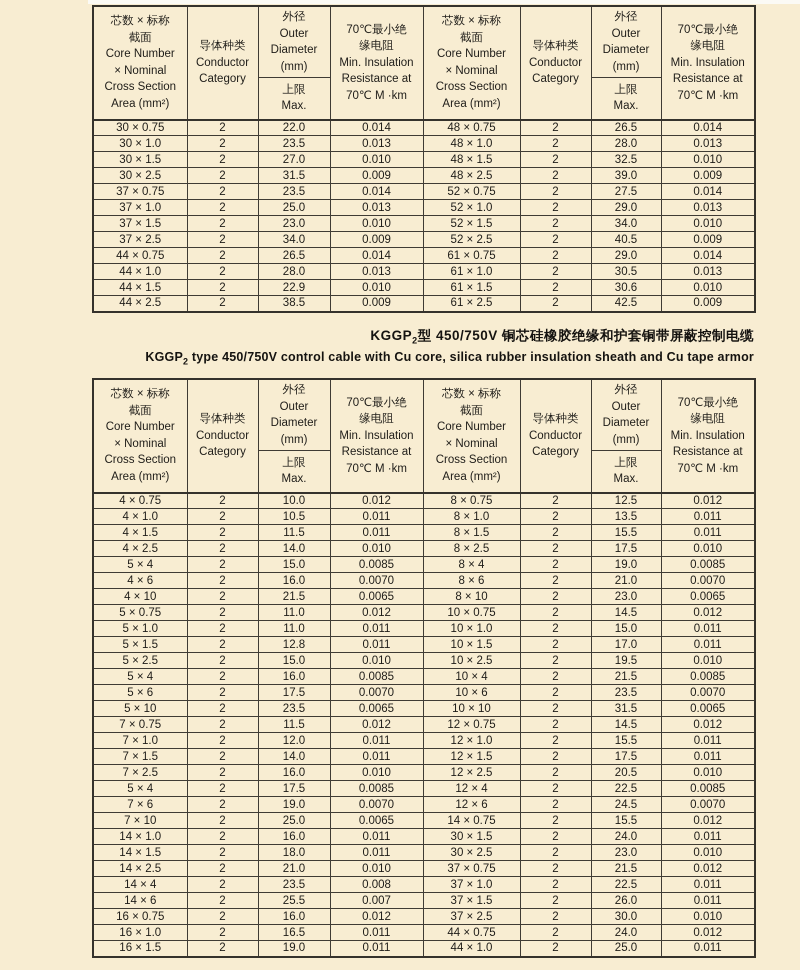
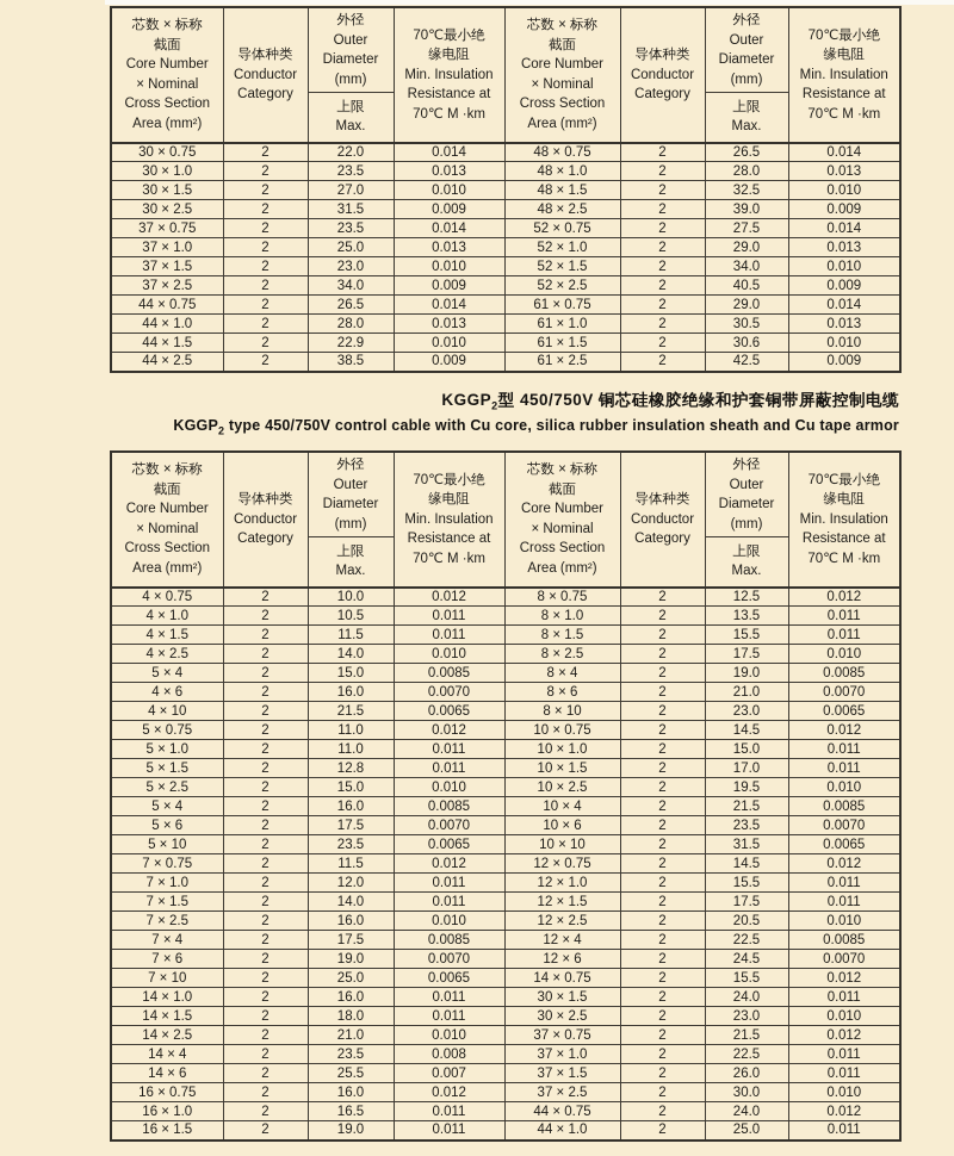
  芯数 × 标称 截面 Core Number × Nominal Cross Section Area (mm²)	导体种类 Conductor Category	外径 Outer Diameter (mm)	70℃最小绝 缘电阻 Min. Insulation Resistance at 70℃ M ·km	芯数 × 标称 截面 Core Number × Nominal Cross Section Area (mm²)	导体种类 Conductor Category	外径 Outer Diameter (mm)	70℃最小绝 缘电阻 Min. Insulation Resistance at 70℃ M ·km
  上限 Max.	上限 Max.
  30 × 0.75	2	22.0	0.014	48 × 0.75	2	26.5	0.014
  30 × 1.0	2	23.5	0.013	48 × 1.0	2	28.0	0.013
  30 × 1.5	2	27.0	0.010	48 × 1.5	2	32.5	0.010
  30 × 2.5	2	31.5	0.009	48 × 2.5	2	39.0	0.009
  37 × 0.75	2	23.5	0.014	52 × 0.75	2	27.5	0.014
  37 × 1.0	2	25.0	0.013	52 × 1.0	2	29.0	0.013
  37 × 1.5	2	23.0	0.010	52 × 1.5	2	34.0	0.010
  37 × 2.5	2	34.0	0.009	52 × 2.5	2	40.5	0.009
  44 × 0.75	2	26.5	0.014	61 × 0.75	2	29.0	0.014
  44 × 1.0	2	28.0	0.013	61 × 1.0	2	30.5	0.013
  44 × 1.5	2	22.9	0.010	61 × 1.5	2	30.6	0.010
  44 × 2.5	2	38.5	0.009	61 × 2.5	2	42.5	0.009
  KGGP2型 450/750V 铜芯硅橡胶绝缘和护套铜带屏蔽控制电缆
  KGGP2 type 450/750V control cable with Cu core, silica rubber insulation sheath and Cu tape armor
  芯数 × 标称 截面 Core Number × Nominal Cross Section Area (mm²)	导体种类 Conductor Category	外径 Outer Diameter (mm)	70℃最小绝 缘电阻 Min. Insulation Resistance at 70℃ M ·km	芯数 × 标称 截面 Core Number × Nominal Cross Section Area (mm²)	导体种类 Conductor Category	外径 Outer Diameter (mm)	70℃最小绝 缘电阻 Min. Insulation Resistance at 70℃ M ·km
  上限 Max.	上限 Max.
  4 × 0.75	2	10.0	0.012	8 × 0.75	2	12.5	0.012
  4 × 1.0	2	10.5	0.011	8 × 1.0	2	13.5	0.011
  4 × 1.5	2	11.5	0.011	8 × 1.5	2	15.5	0.011
  4 × 2.5	2	14.0	0.010	8 × 2.5	2	17.5	0.010
  5 × 4	2	15.0	0.0085	8 × 4	2	19.0	0.0085
  4 × 6	2	16.0	0.0070	8 × 6	2	21.0	0.0070
  4 × 10	2	21.5	0.0065	8 × 10	2	23.0	0.0065
  5 × 0.75	2	11.0	0.012	10 × 0.75	2	14.5	0.012
  5 × 1.0	2	11.0	0.011	10 × 1.0	2	15.0	0.011
  5 × 1.5	2	12.8	0.011	10 × 1.5	2	17.0	0.011
  5 × 2.5	2	15.0	0.010	10 × 2.5	2	19.5	0.010
  5 × 4	2	16.0	0.0085	10 × 4	2	21.5	0.0085
  5 × 6	2	17.5	0.0070	10 × 6	2	23.5	0.0070
  5 × 10	2	23.5	0.0065	10 × 10	2	31.5	0.0065
  7 × 0.75	2	11.5	0.012	12 × 0.75	2	14.5	0.012
  7 × 1.0	2	12.0	0.011	12 × 1.0	2	15.5	0.011
  7 × 1.5	2	14.0	0.011	12 × 1.5	2	17.5	0.011
  7 × 2.5	2	16.0	0.010	12 × 2.5	2	20.5	0.010
- 5 × 4	2	17.5	0.0085	12 × 4	2	22.5	0.0085
+ 7 × 4	2	17.5	0.0085	12 × 4	2	22.5	0.0085
  7 × 6	2	19.0	0.0070	12 × 6	2	24.5	0.0070
  7 × 10	2	25.0	0.0065	14 × 0.75	2	15.5	0.012
  14 × 1.0	2	16.0	0.011	30 × 1.5	2	24.0	0.011
  14 × 1.5	2	18.0	0.011	30 × 2.5	2	23.0	0.010
  14 × 2.5	2	21.0	0.010	37 × 0.75	2	21.5	0.012
  14 × 4	2	23.5	0.008	37 × 1.0	2	22.5	0.011
  14 × 6	2	25.5	0.007	37 × 1.5	2	26.0	0.011
  16 × 0.75	2	16.0	0.012	37 × 2.5	2	30.0	0.010
  16 × 1.0	2	16.5	0.011	44 × 0.75	2	24.0	0.012
  16 × 1.5	2	19.0	0.011	44 × 1.0	2	25.0	0.011
